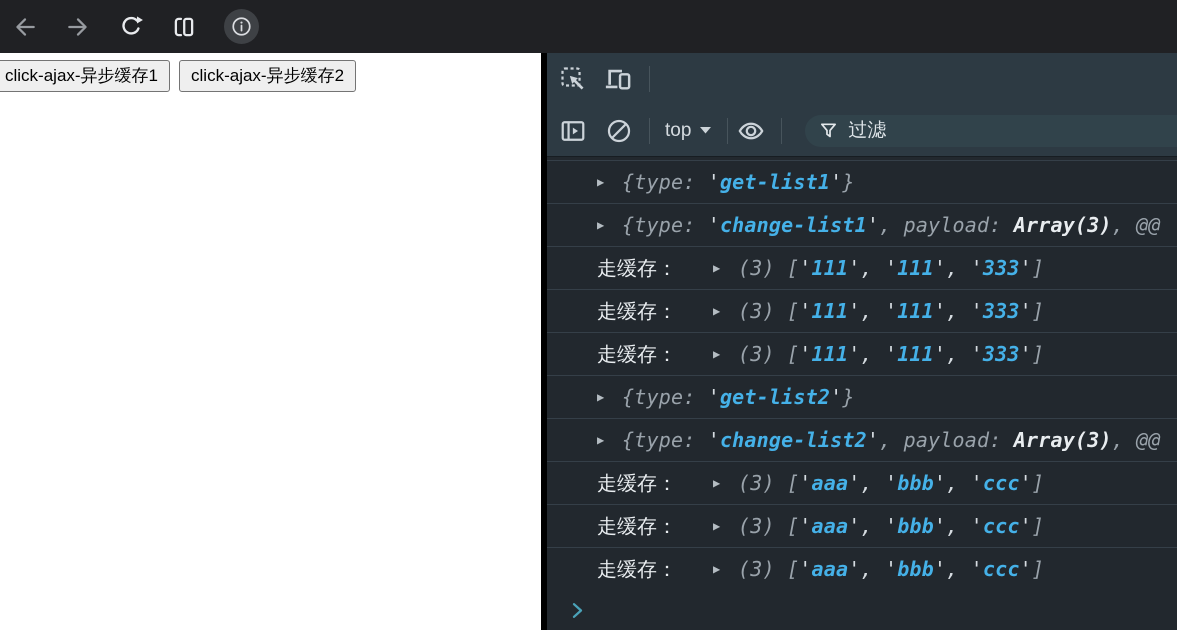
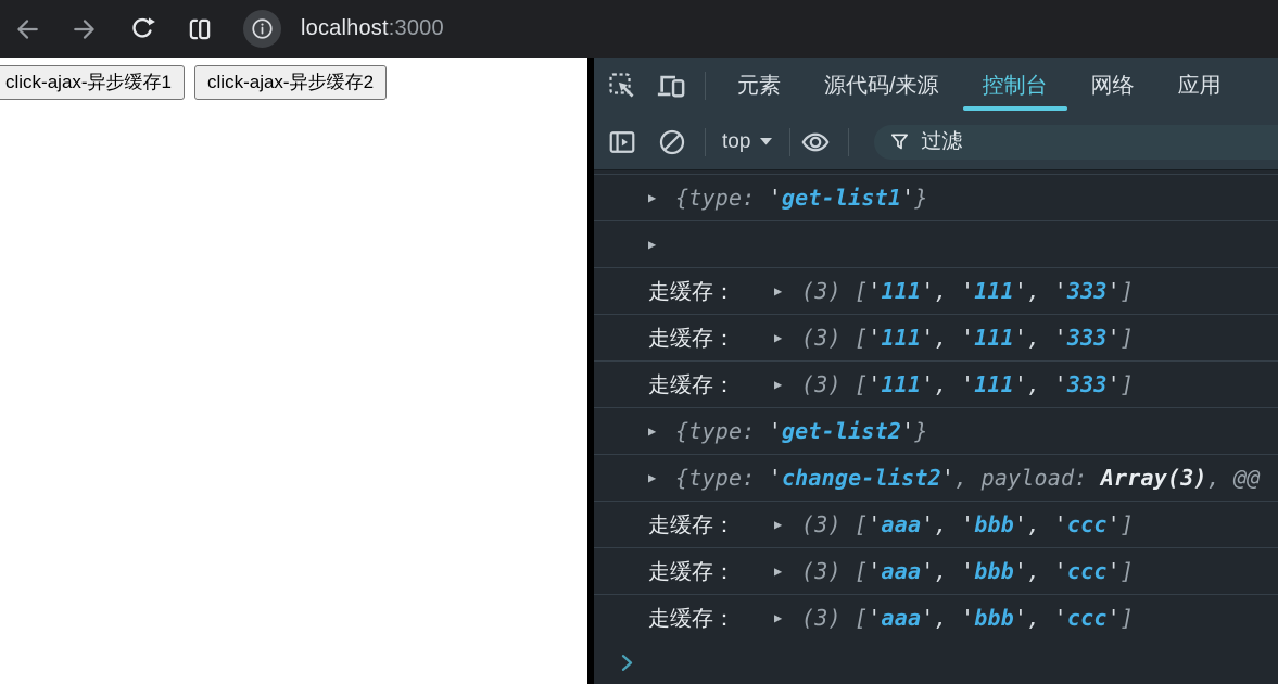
+ localhost:3000
  click-ajax-异步缓存1
  click-ajax-异步缓存2
+ 元素
+ 源代码/来源
+ 控制台
+ 网络
+ 应用
  top
  过滤
  ▶
  {type: 'get-list1'}
  ▶
- {type: 'change-list1', payload: Array(3), @@
  走缓存：
  ▶
  (3) ['111', '111', '333']
  走缓存：
  ▶
  (3) ['111', '111', '333']
  走缓存：
  ▶
  (3) ['111', '111', '333']
  ▶
  {type: 'get-list2'}
  ▶
  {type: 'change-list2', payload: Array(3), @@
  走缓存：
  ▶
  (3) ['aaa', 'bbb', 'ccc']
  走缓存：
  ▶
  (3) ['aaa', 'bbb', 'ccc']
  走缓存：
  ▶
  (3) ['aaa', 'bbb', 'ccc']
